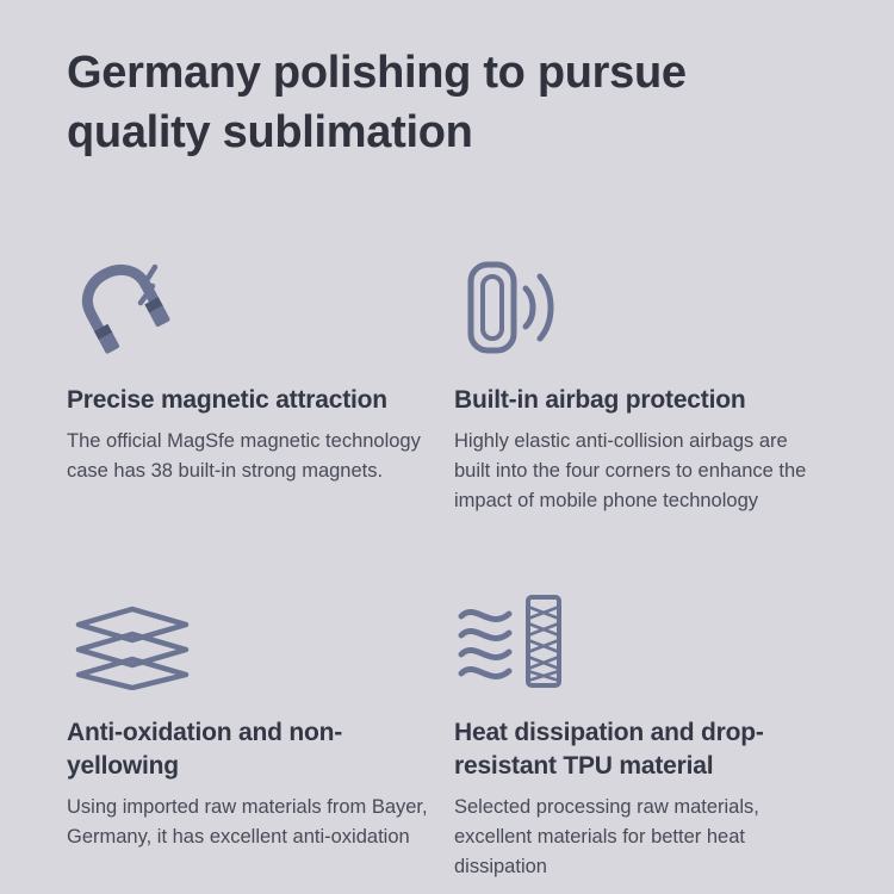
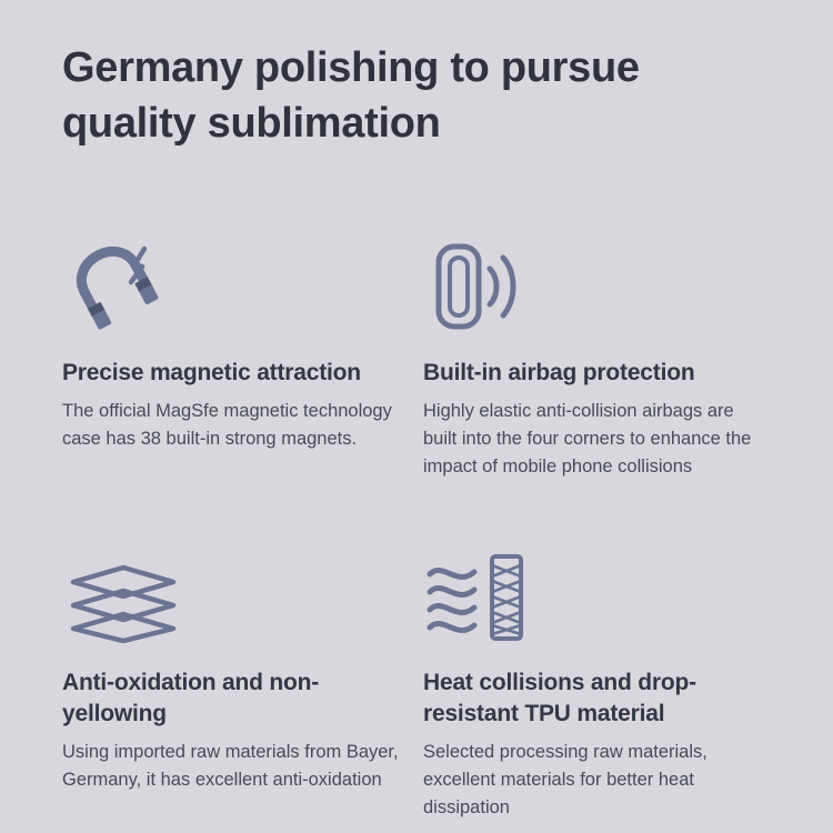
  Germany polishing to pursue quality sublimation
  Precise magnetic attraction
  The official MagSfe magnetic technology case has 38 built-in strong magnets.
  Built-in airbag protection
- Highly elastic anti-collision airbags are built into the four corners to enhance the impact of mobile phone technology
+ Highly elastic anti-collision airbags are built into the four corners to enhance the impact of mobile phone collisions
  Anti-oxidation and non-yellowing
  Using imported raw materials from Bayer, Germany, it has excellent anti-oxidation
- Heat dissipation and drop-resistant TPU material
+ Heat collisions and drop-resistant TPU material
  Selected processing raw materials, excellent materials for better heat dissipation
